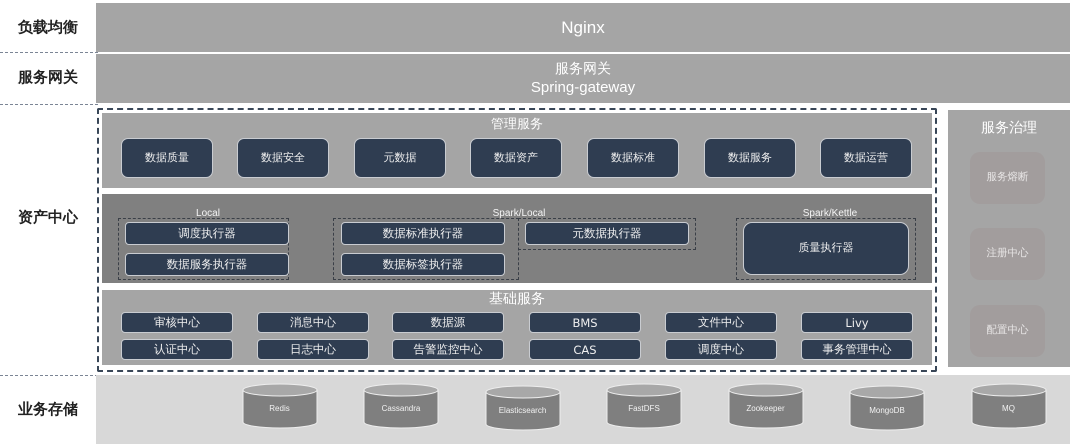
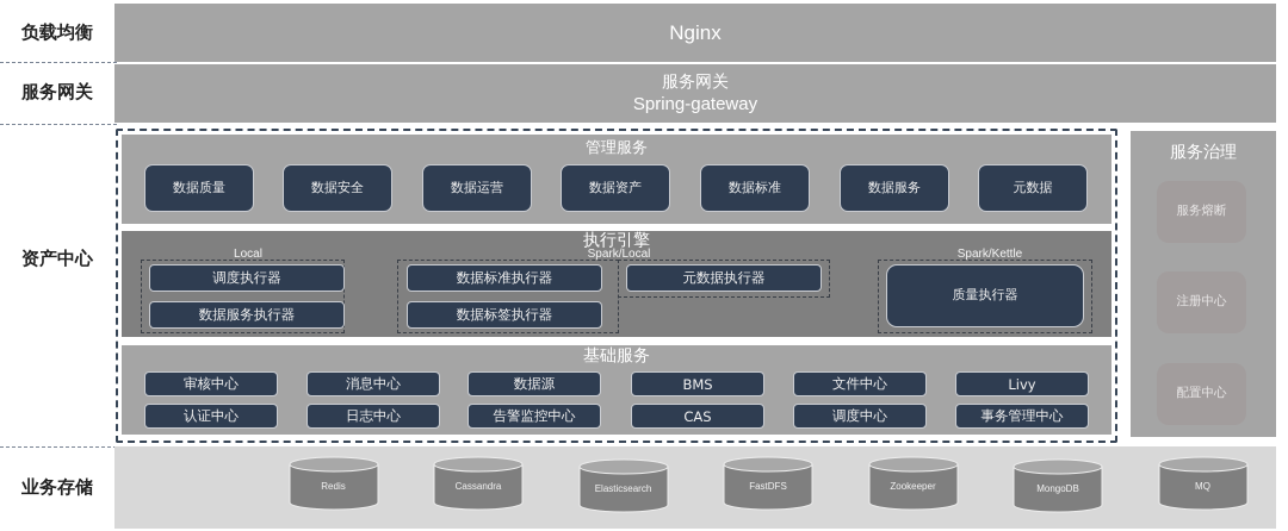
  负载均衡
  服务网关
  资产中心
  业务存储
  Nginx
  服务网关
  Spring-gateway
  管理服务
  数据质量
  数据安全
- 元数据
+ 数据运营
  数据资产
  数据标准
  数据服务
- 数据运营
+ 元数据
+ 执行引擎
  Local
  调度执行器
  数据服务执行器
  Spark/Local
  数据标准执行器
  元数据执行器
  数据标签执行器
  Spark/Kettle
  质量执行器
  基础服务
  审核中心
  消息中心
  数据源
  BMS
  文件中心
  Livy
  认证中心
  日志中心
  告警监控中心
  CAS
  调度中心
  事务管理中心
  服务治理
  服务熔断
  注册中心
  配置中心
  Redis
  Cassandra
  Elasticsearch
  FastDFS
  Zookeeper
  MongoDB
  MQ
